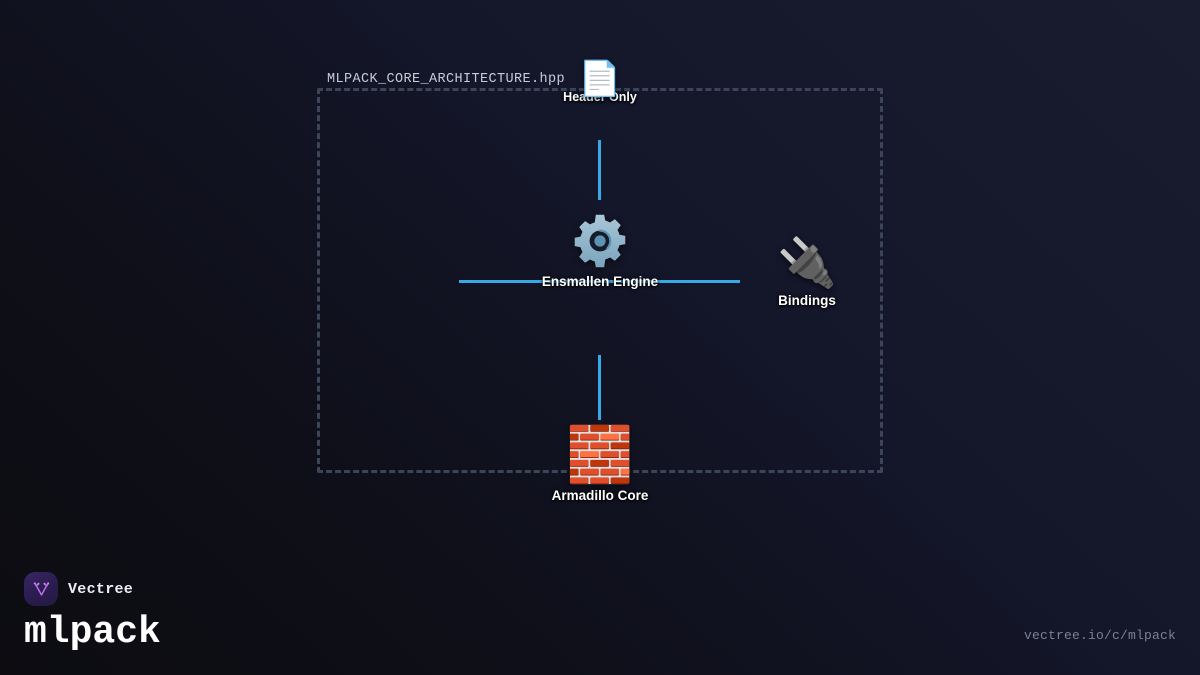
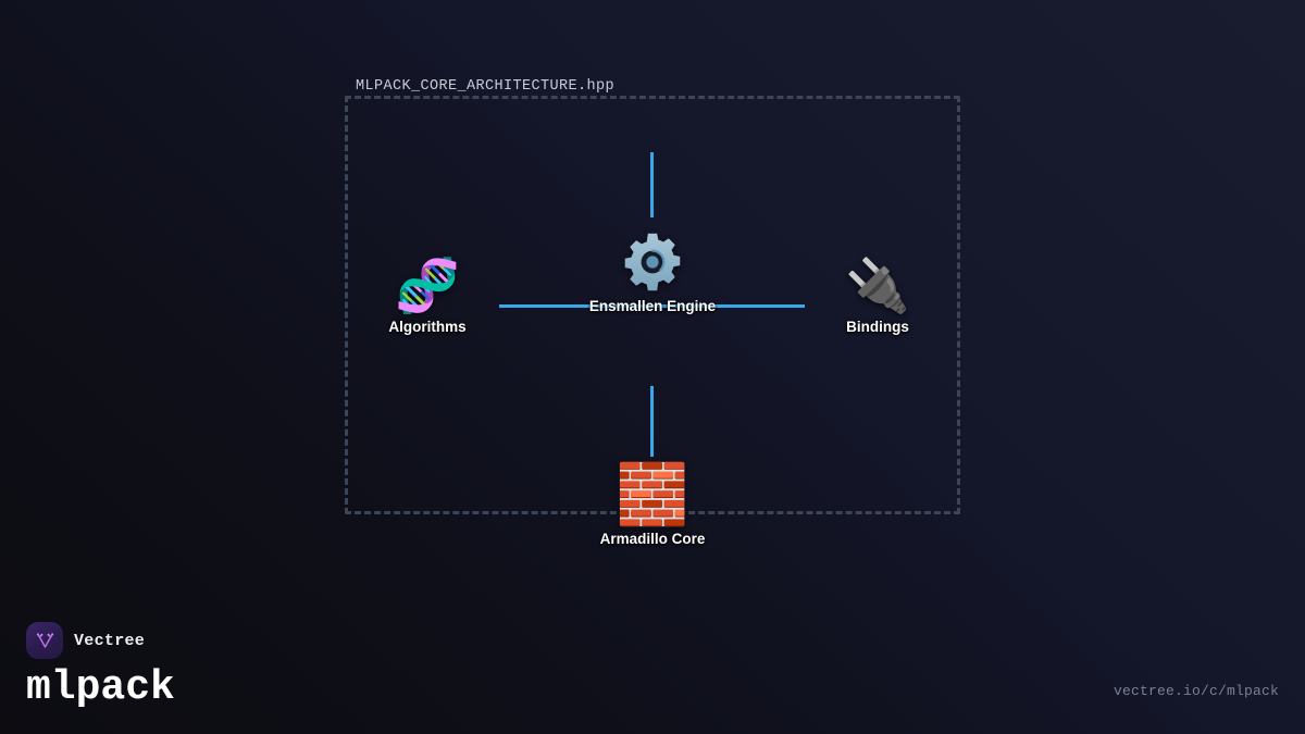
  MLPACK_CORE_ARCHITECTURE.hpp
- 📄
- Header Only
  Ensmallen Engine
+ 🧬
+ Algorithms
  🔌
  Bindings
  🧱
  Armadillo Core
  Vectree
  mlpack
  vectree.io/c/mlpack
